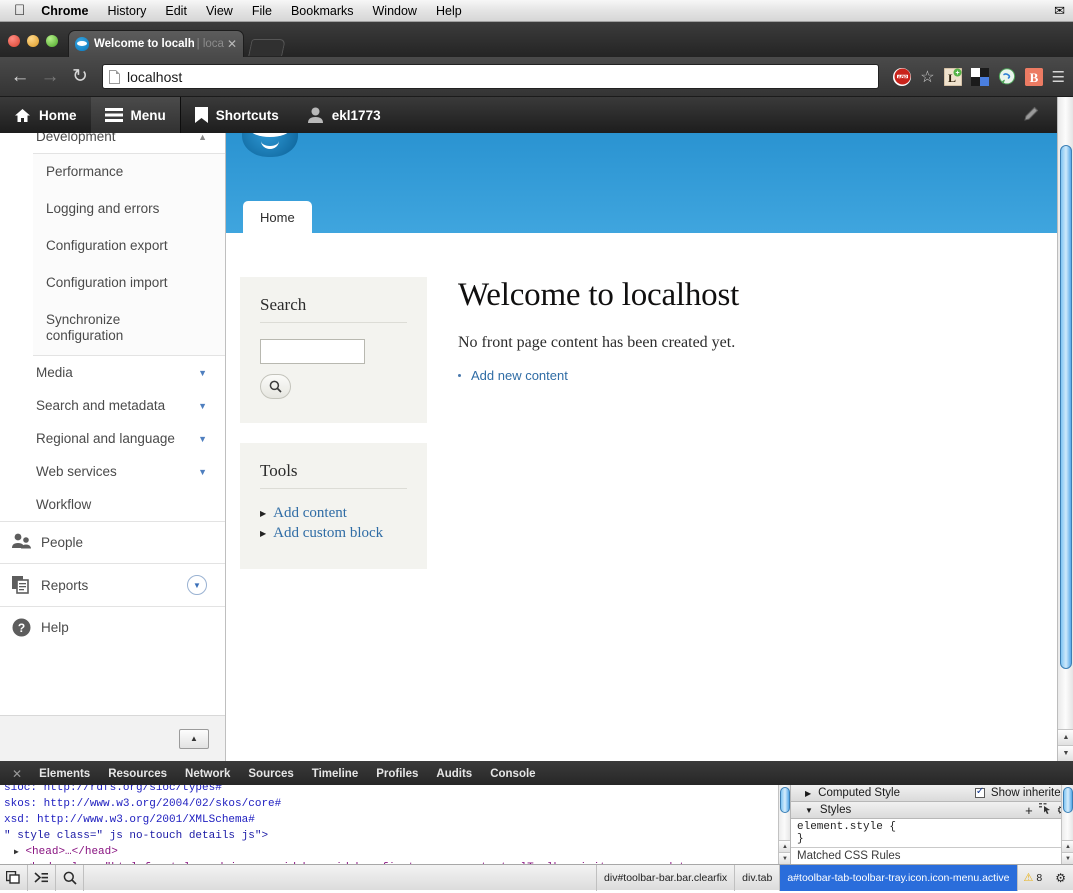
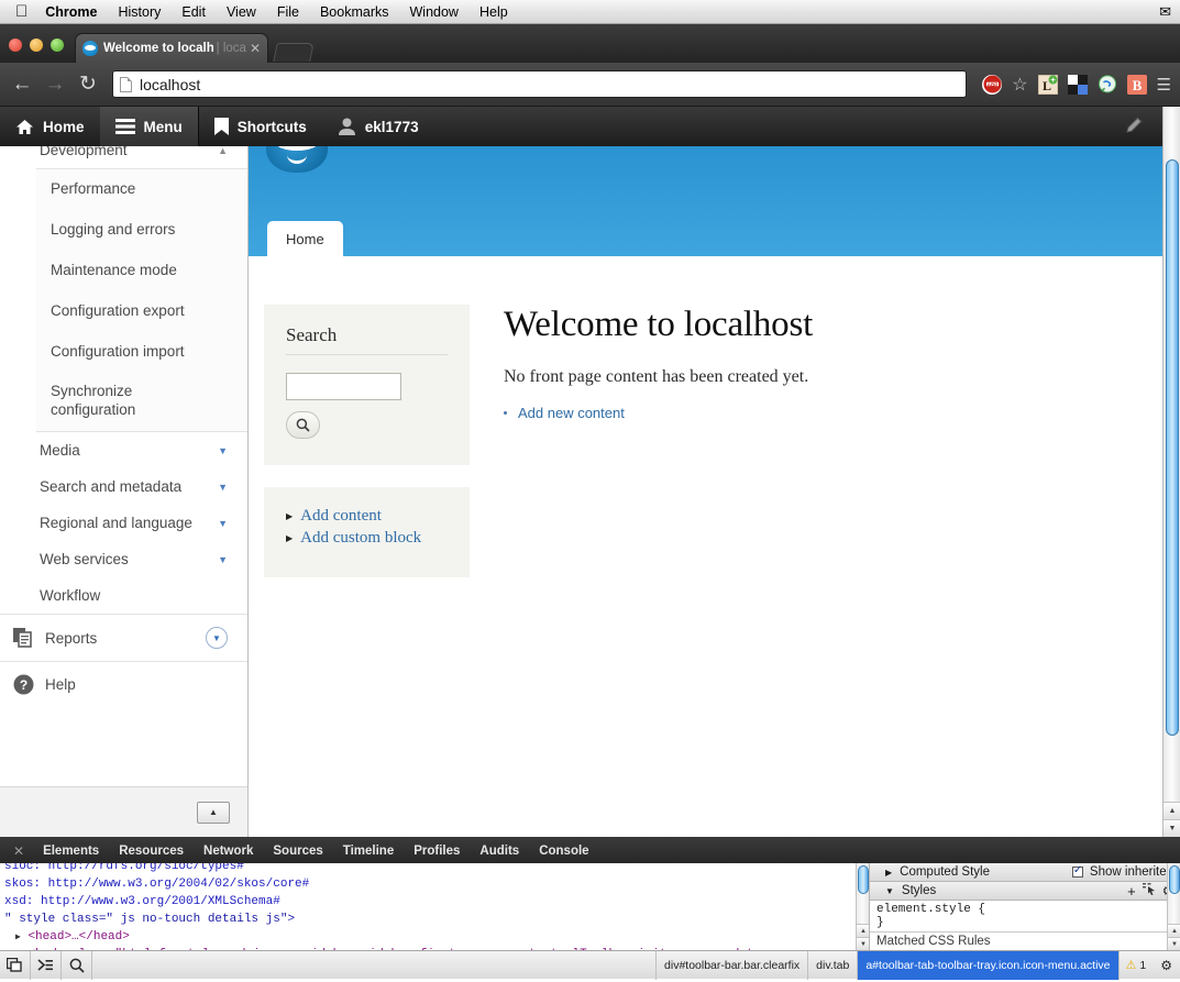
  
  Chrome
  History
  Edit
  View
  File
  Bookmarks
  Window
  Help
  ✉
  Welcome to localh
  | loca
  ✕
  ←
  →
  ↻
  localhost
  ☆
  L
  B
  ☰
  Home
  Menu
  Shortcuts
  ekl1773
  Development
  ▲
  Performance
  Logging and errors
+ Maintenance mode
  Configuration export
  Configuration import
  Synchronize configuration
  Media
  ▼
  Search and metadata
  ▼
  Regional and language
  ▼
  Web services
  ▼
  Workflow
- People
  Reports
  ▼
  ?
  Help
  ▲
  Home
  Search
- Tools
  ▶
  Add content
  ▶
  Add custom block
  Welcome to localhost
  No front page content has been created yet.
  Add new content
  ✕
  Elements
  Resources
  Network
  Sources
  Timeline
  Profiles
  Audits
  Console
  sioc: http://rdfs.org/sioc/types#
  skos: http://www.w3.org/2004/02/skos/core#
  xsd: http://www.w3.org/2001/XMLSchema#
  " style class=" js no-touch details js">
  ▶ <head>…</head>
  ▶
  Computed Style
  Show inherite
  ▼
  Styles
  +
  element.style {
  }
  Matched CSS Rules
  div#toolbar-bar.bar.clearfix
  div.tab
  a#toolbar-tab-toolbar-tray.icon.icon-menu.active
  ⚠
- 8
+ 1
  ⚙
